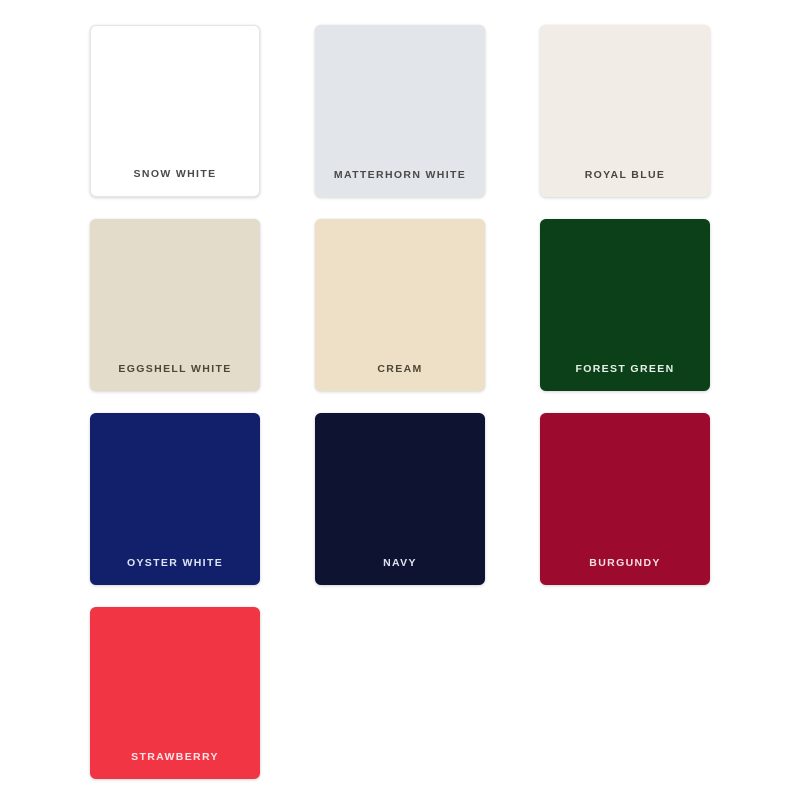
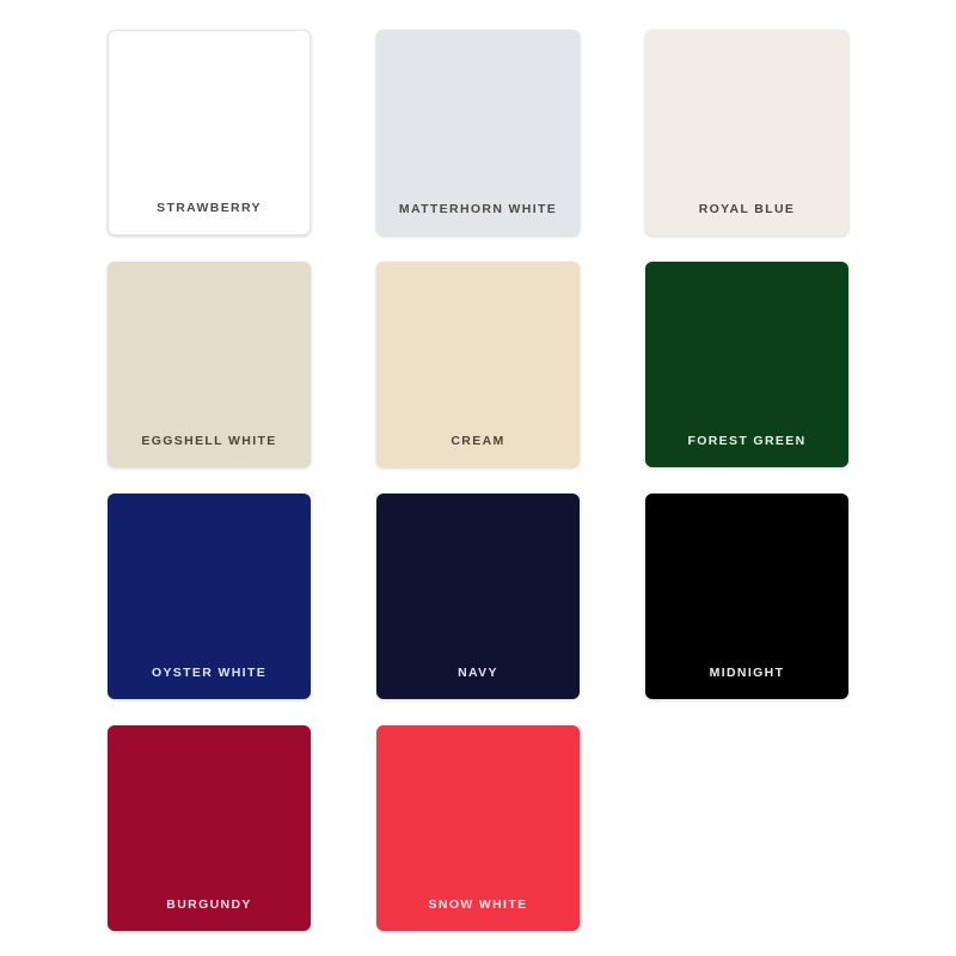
- SNOW WHITE
+ STRAWBERRY
  MATTERHORN WHITE
  ROYAL BLUE
  EGGSHELL WHITE
  CREAM
  FOREST GREEN
  OYSTER WHITE
  NAVY
+ MIDNIGHT
  BURGUNDY
- STRAWBERRY
+ SNOW WHITE
